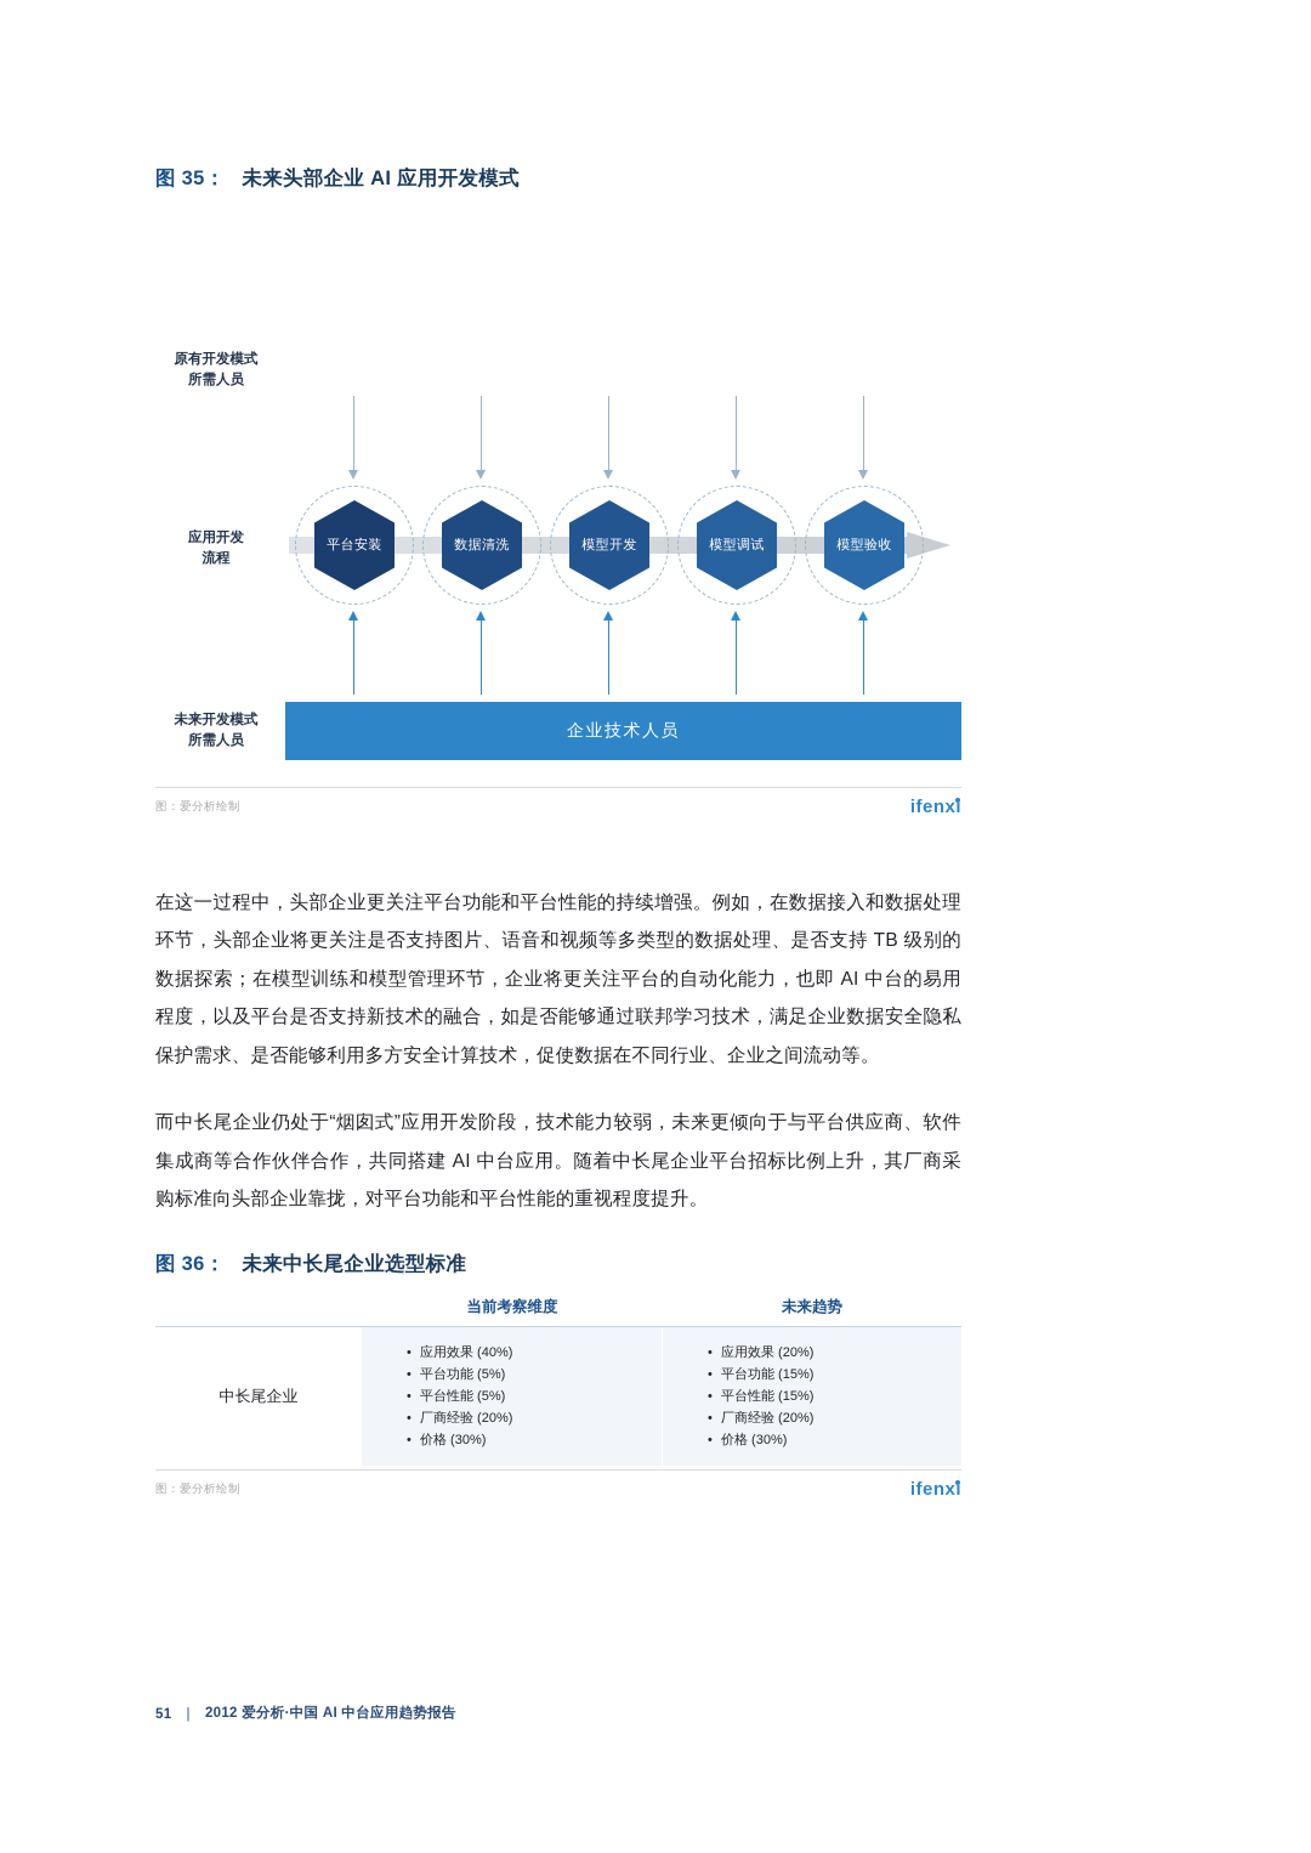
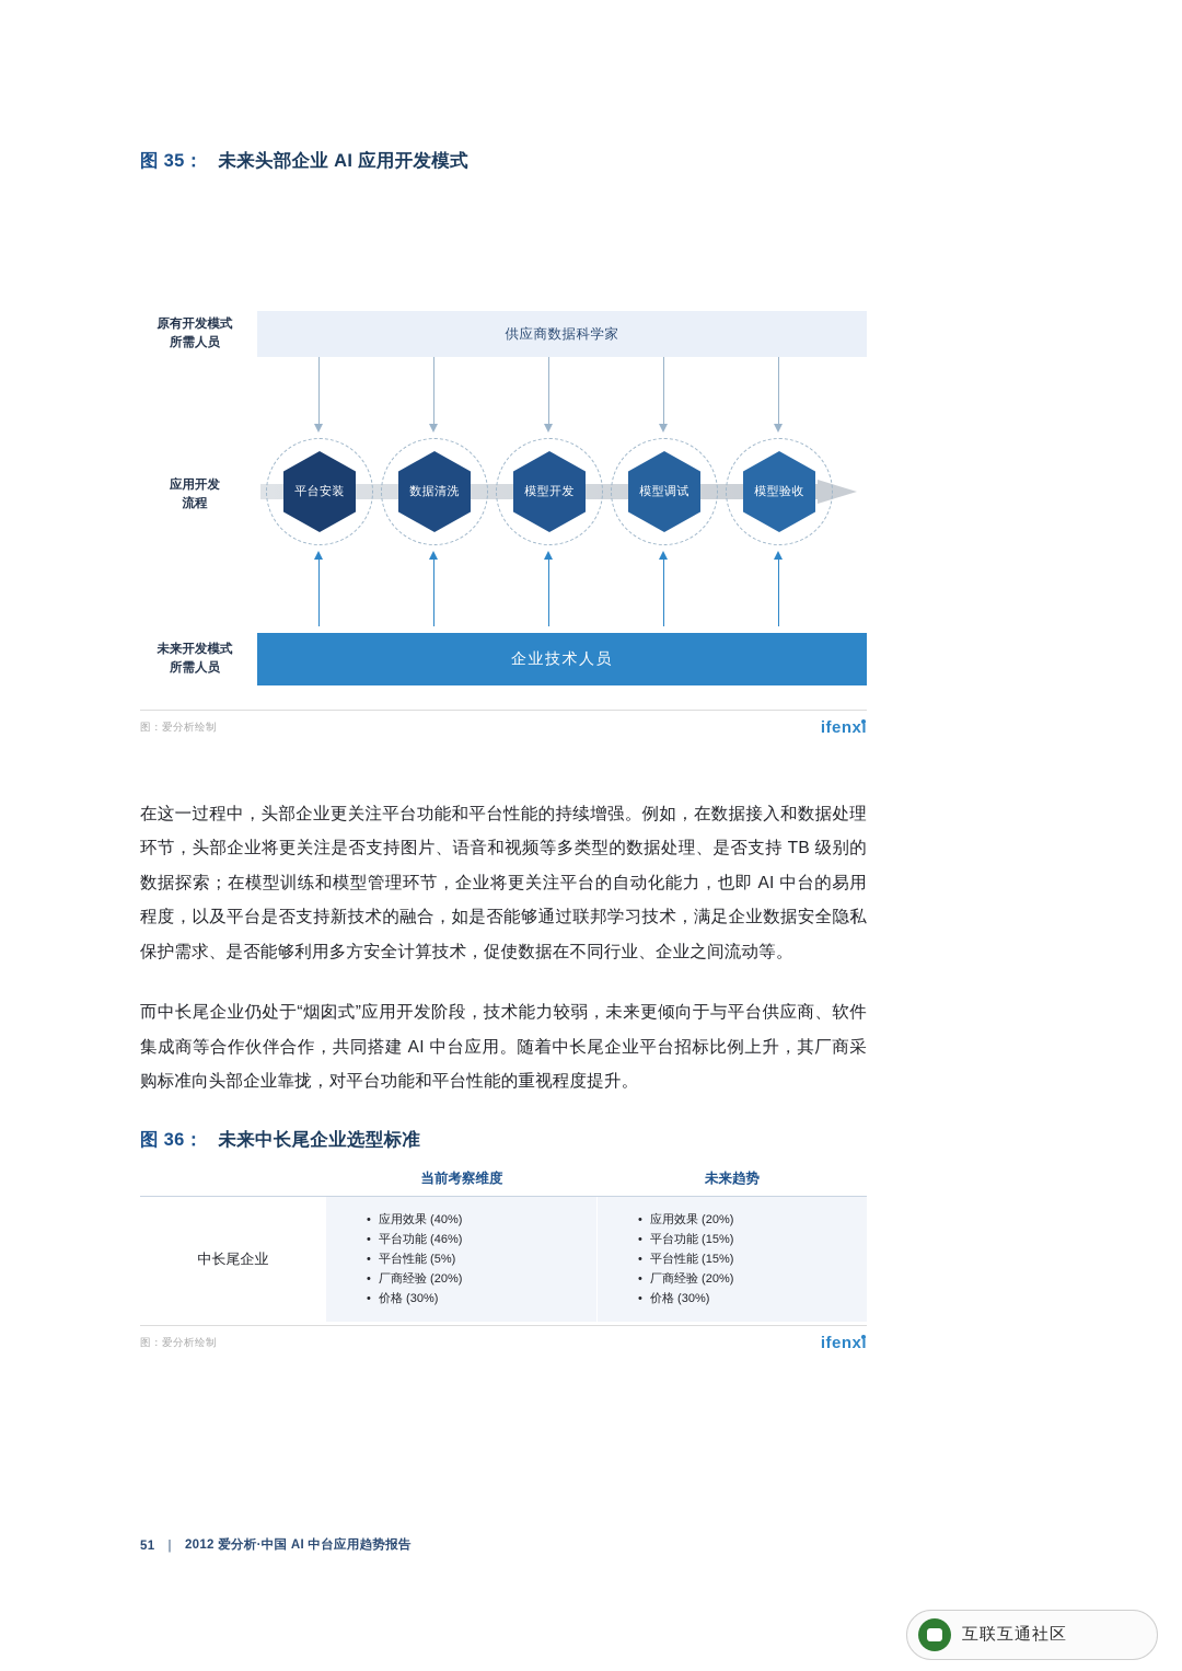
  图 35： 未来头部企业 AI 应用开发模式
  原有开发模式
  所需人员
  应用开发
  流程
  未来开发模式
  所需人员
+ 供应商数据科学家
  平台安装
  数据清洗
  模型开发
  模型调试
  模型验收
  企业技术人员
  图：爱分析绘制
  ifenxi
  在这一过程中，头部企业更关注平台功能和平台性能的持续增强。例如，在数据接入和数据处理环节，头部企业将更关注是否支持图片、语音和视频等多类型的数据处理、是否支持 TB 级别的数据探索；在模型训练和模型管理环节，企业将更关注平台的自动化能力，也即 AI 中台的易用程度，以及平台是否支持新技术的融合，如是否能够通过联邦学习技术，满足企业数据安全隐私保护需求、是否能够利用多方安全计算技术，促使数据在不同行业、企业之间流动等。
  而中长尾企业仍处于“烟囱式”应用开发阶段，技术能力较弱，未来更倾向于与平台供应商、软件集成商等合作伙伴合作，共同搭建 AI 中台应用。随着中长尾企业平台招标比例上升，其厂商采购标准向头部企业靠拢，对平台功能和平台性能的重视程度提升。
  图 36： 未来中长尾企业选型标准
  当前考察维度
  未来趋势
  中长尾企业
  应用效果 (40%)
- 平台功能 (5%)
+ 平台功能 (46%)
  平台性能 (5%)
  厂商经验 (20%)
  价格 (30%)
  应用效果 (20%)
  平台功能 (15%)
  平台性能 (15%)
  厂商经验 (20%)
  价格 (30%)
  图：爱分析绘制
  ifenxi
  51
  |
  2012 爱分析·中国 AI 中台应用趋势报告
+ 互联互通社区
